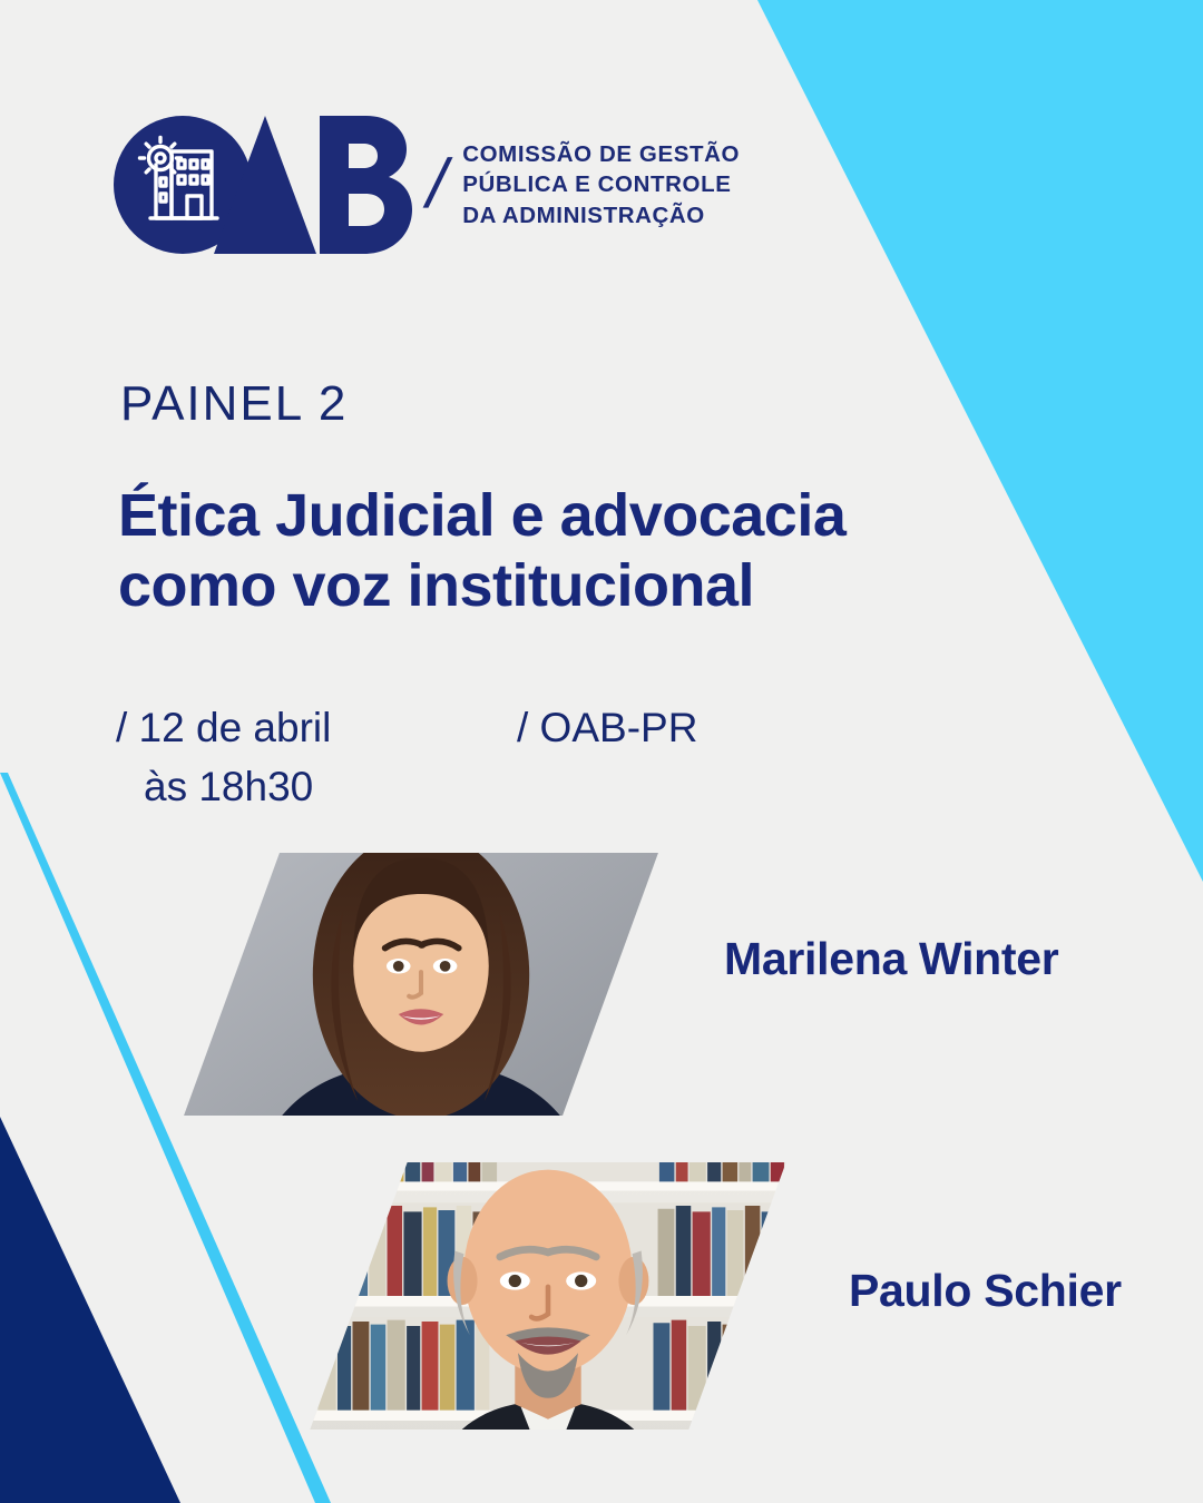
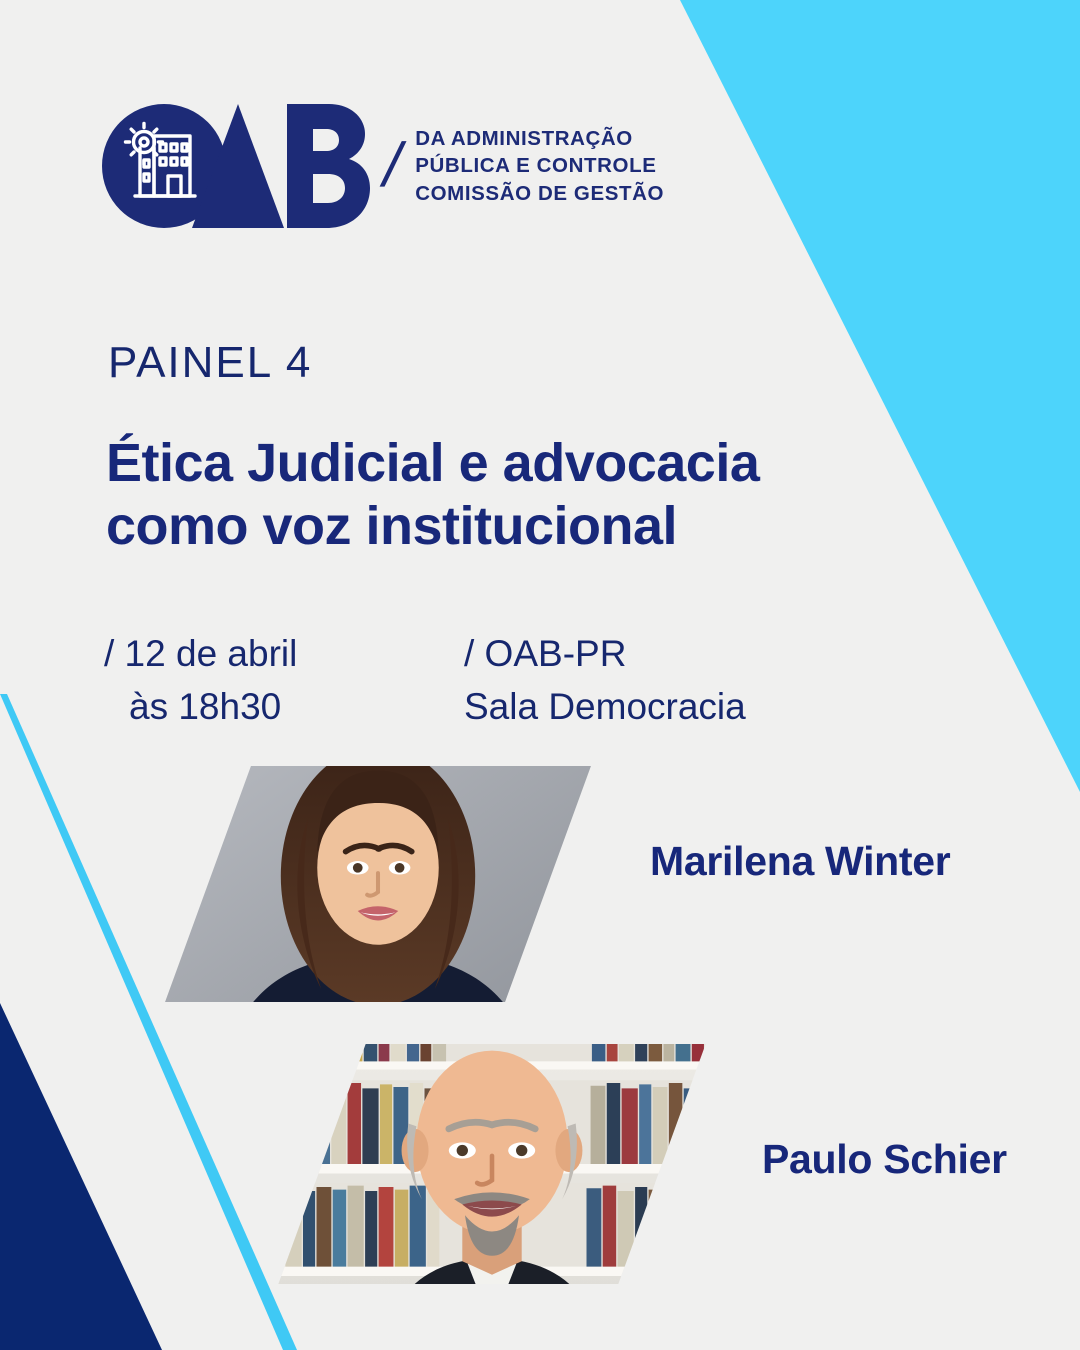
- COMISSÃO DE GESTÃO
+ DA ADMINISTRAÇÃO
  PÚBLICA E CONTROLE
- DA ADMINISTRAÇÃO
+ COMISSÃO DE GESTÃO
- PAINEL 2
+ PAINEL 4
  Ética Judicial e advocacia
  como voz institucional
  / 12 de abril
  às 18h30
  / OAB-PR
+ Sala Democracia
  Marilena Winter
  Paulo Schier
